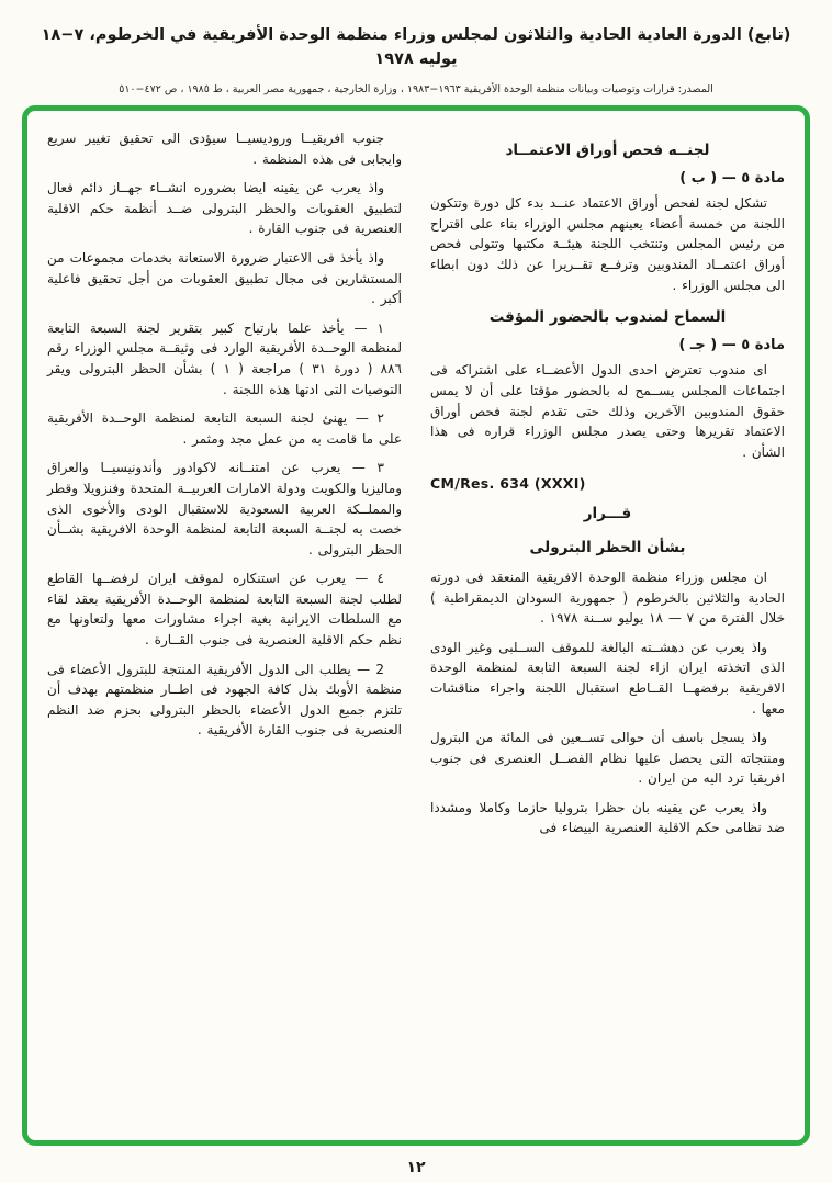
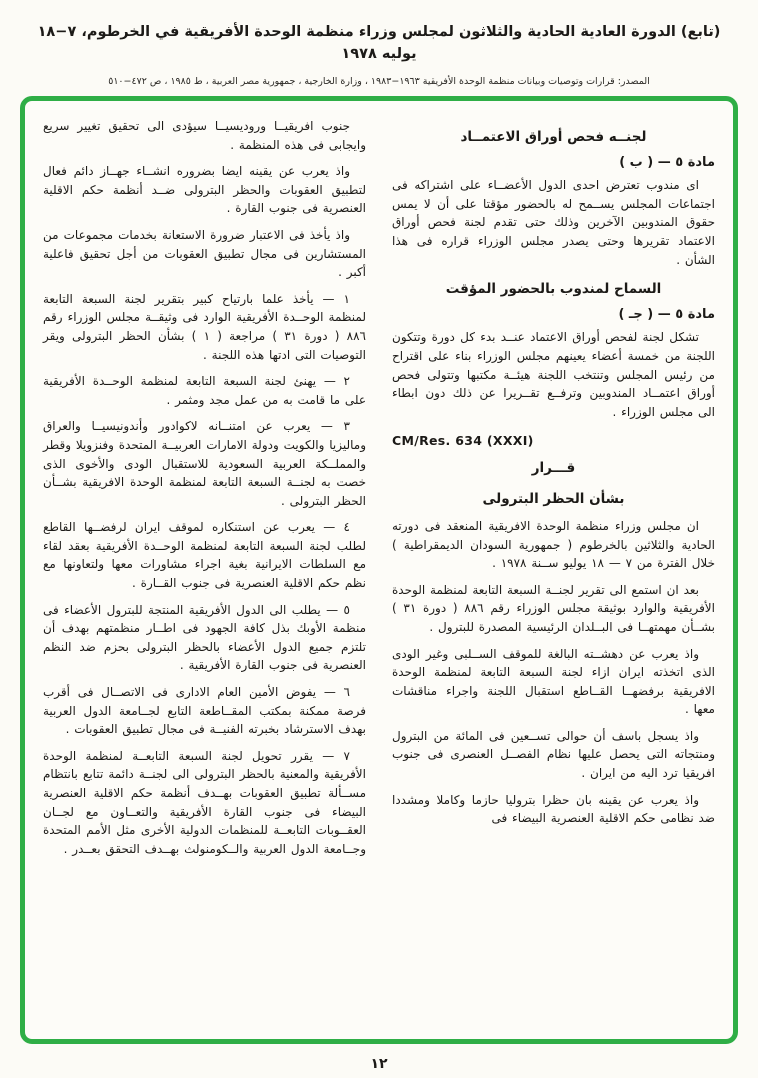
  (تابع) الدورة العادية الحادية والثلاثون لمجلس وزراء منظمة الوحدة الأفريقية في الخرطوم، ٧−١٨ يوليه ١٩٧٨
  المصدر: قرارات وتوصيات وبيانات منظمة الوحدة الأفريقية ١٩٦٣−١٩٨٣ ، وزارة الخارجية ، جمهورية مصر العربية ، ط ١٩٨٥ ، ص ٤٧٢−٥١٠
  لجنــه فحص أوراق الاعتمــاد
  مادة ٥ — ( ب )
- تشكل لجنة لفحص أوراق الاعتماد عنــد بدء كل دورة وتتكون اللجنة من خمسة أعضاء يعينهم مجلس الوزراء بناء على اقتراح من رئيس المجلس وتنتخب اللجنة هيئــة مكتبها وتتولى فحص أوراق اعتمــاد المندوبين وترفــع تقــريرا عن ذلك دون ابطاء الى مجلس الوزراء .
+ اى مندوب تعترض احدى الدول الأعضــاء على اشتراكه فى اجتماعات المجلس يســمح له بالحضور مؤقتا على أن لا يمس حقوق المندوبين الآخرين وذلك حتى تقدم لجنة فحص أوراق الاعتماد تقريرها وحتى يصدر مجلس الوزراء قراره فى هذا الشأن .
  السماح لمندوب بالحضور المؤقت
  مادة ٥ — ( جـ )
- اى مندوب تعترض احدى الدول الأعضــاء على اشتراكه فى اجتماعات المجلس يســمح له بالحضور مؤقتا على أن لا يمس حقوق المندوبين الآخرين وذلك حتى تقدم لجنة فحص أوراق الاعتماد تقريرها وحتى يصدر مجلس الوزراء قراره فى هذا الشأن .
+ تشكل لجنة لفحص أوراق الاعتماد عنــد بدء كل دورة وتتكون اللجنة من خمسة أعضاء يعينهم مجلس الوزراء بناء على اقتراح من رئيس المجلس وتنتخب اللجنة هيئــة مكتبها وتتولى فحص أوراق اعتمــاد المندوبين وترفــع تقــريرا عن ذلك دون ابطاء الى مجلس الوزراء .
  CM/Res. 634 (XXXI)
  قـــرار
  بشأن الحظر البترولى
  ان مجلس وزراء منظمة الوحدة الافريقية المنعقد فى دورته الحادية والثلاثين بالخرطوم ( جمهورية السودان الديمقراطية ) خلال الفترة من ٧ — ١٨ يوليو ســنة ١٩٧٨ .
+ بعد ان استمع الى تقرير لجنــة السبعة التابعة لمنظمة الوحدة الأفريقية والوارد بوثيقة مجلس الوزراء رقم ٨٨٦ ( دورة ٣١ ) بشــأن مهمتهــا فى البــلدان الرئيسية المصدرة للبترول .
  واذ يعرب عن دهشــته البالغة للموقف الســلبى وغير الودى الذى اتخذته ايران ازاء لجنة السبعة التابعة لمنظمة الوحدة الافريقية برفضهــا القــاطع استقبال اللجنة واجراء مناقشات معها .
  واذ يسجل باسف أن حوالى تســعين فى المائة من البترول ومنتجاته التى يحصل عليها نظام الفصــل العنصرى فى جنوب افريقيا ترد اليه من ايران .
  واذ يعرب عن يقينه بان حظرا بتروليا حازما وكاملا ومشددا ضد نظامى حكم الاقلية العنصرية البيضاء فى
  جنوب افريقيــا وروديسيــا سيؤدى الى تحقيق تغيير سريع وايجابى فى هذه المنظمة .
  واذ يعرب عن يقينه ايضا بضروره انشــاء جهــاز دائم فعال لتطبيق العقوبات والحظر البترولى ضــد أنظمة حكم الاقلية العنصرية فى جنوب القارة .
  واذ يأخذ فى الاعتبار ضرورة الاستعانة بخدمات مجموعات من المستشارين فى مجال تطبيق العقوبات من أجل تحقيق فاعلية أكبر .
  ١ — يأخذ علما بارتياح كبير بتقرير لجنة السبعة التابعة لمنظمة الوحــدة الأفريقية الوارد فى وثيقــة مجلس الوزراء رقم ٨٨٦ ( دورة ٣١ ) مراجعة ( ١ ) بشأن الحظر البترولى ويقر التوصيات التى ادتها هذه اللجنة .
  ٢ — يهنئ لجنة السبعة التابعة لمنظمة الوحــدة الأفريقية على ما قامت به من عمل مجد ومثمر .
  ٣ — يعرب عن امتنــانه لاكوادور وأندونيسيــا والعراق وماليزيا والكويت ودولة الامارات العربيــة المتحدة وفنزويلا وقطر والمملــكة العربية السعودية للاستقبال الودى والأخوى الذى خصت به لجنــة السبعة التابعة لمنظمة الوحدة الافريقية بشــأن الحظر البترولى .
  ٤ — يعرب عن استنكاره لموقف ايران لرفضــها القاطع لطلب لجنة السبعة التابعة لمنظمة الوحــدة الأفريقية بعقد لقاء مع السلطات الايرانية بغية اجراء مشاورات معها ولتعاونها مع نظم حكم الاقلية العنصرية فى جنوب القــارة .
- 2 — يطلب الى الدول الأفريقية المنتجة للبترول الأعضاء فى منظمة الأوبك بذل كافة الجهود فى اطــار منظمتهم بهدف أن تلتزم جميع الدول الأعضاء بالحظر البترولى بحزم ضد النظم العنصرية فى جنوب القارة الأفريقية .
+ ٥ — يطلب الى الدول الأفريقية المنتجة للبترول الأعضاء فى منظمة الأوبك بذل كافة الجهود فى اطــار منظمتهم بهدف أن تلتزم جميع الدول الأعضاء بالحظر البترولى بحزم ضد النظم العنصرية فى جنوب القارة الأفريقية .
+ ٦ — يفوض الأمين العام الادارى فى الاتصــال فى أقرب فرصة ممكنة بمكتب المقــاطعة التابع لجــامعة الدول العربية بهدف الاسترشاد بخبرته الفنيــة فى مجال تطبيق العقوبات .
+ ٧ — يقرر تحويل لجنة السبعة التابعــة لمنظمة الوحدة الأفريقية والمعنية بالحظر البترولى الى لجنــة دائمة تتابع بانتظام مســألة تطبيق العقوبات بهــدف أنظمة حكم الاقلية العنصرية البيضاء فى جنوب القارة الأفريقية والتعــاون مع لجــان العقــوبات التابعــة للمنظمات الدولية الأخرى مثل الأمم المتحدة وجــامعة الدول العربية والــكومنولث بهــدف التحقق بعــدر .
  ١٢
